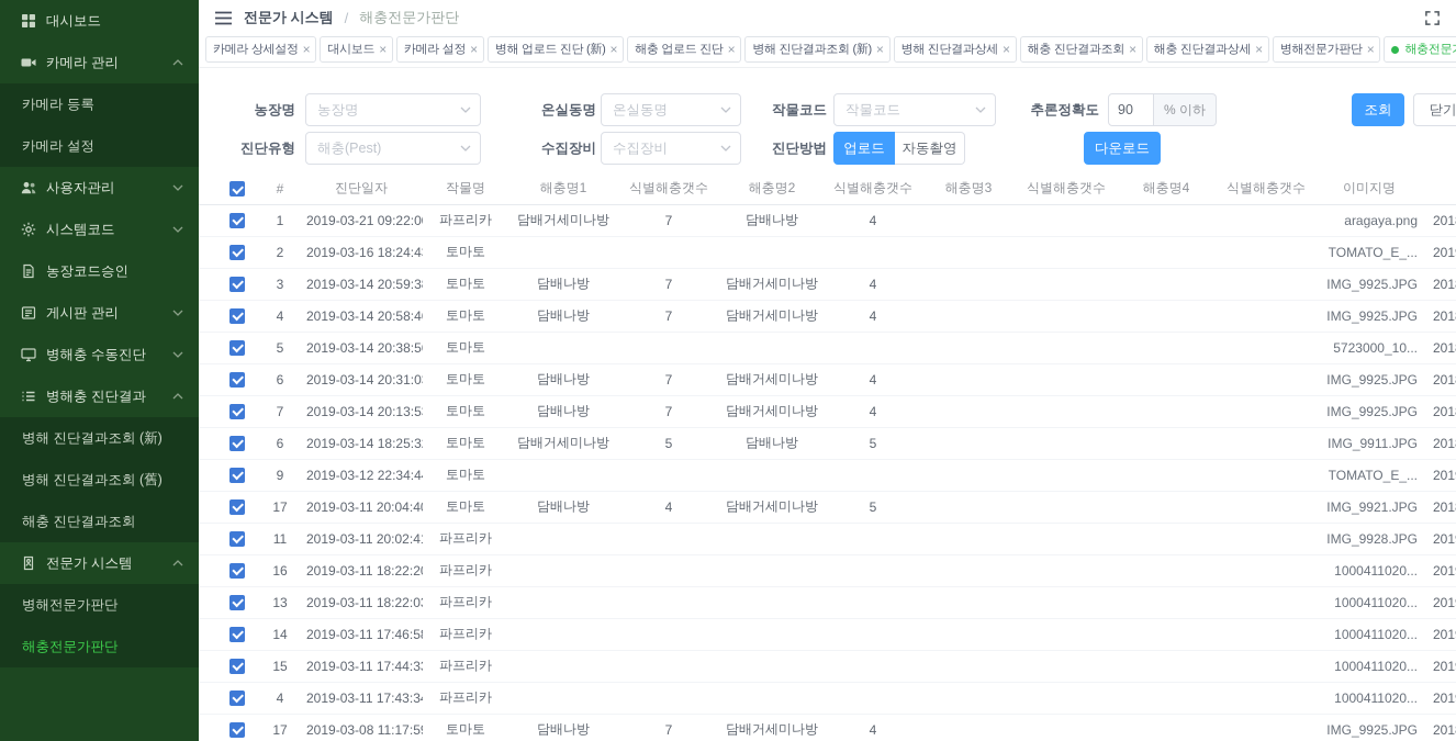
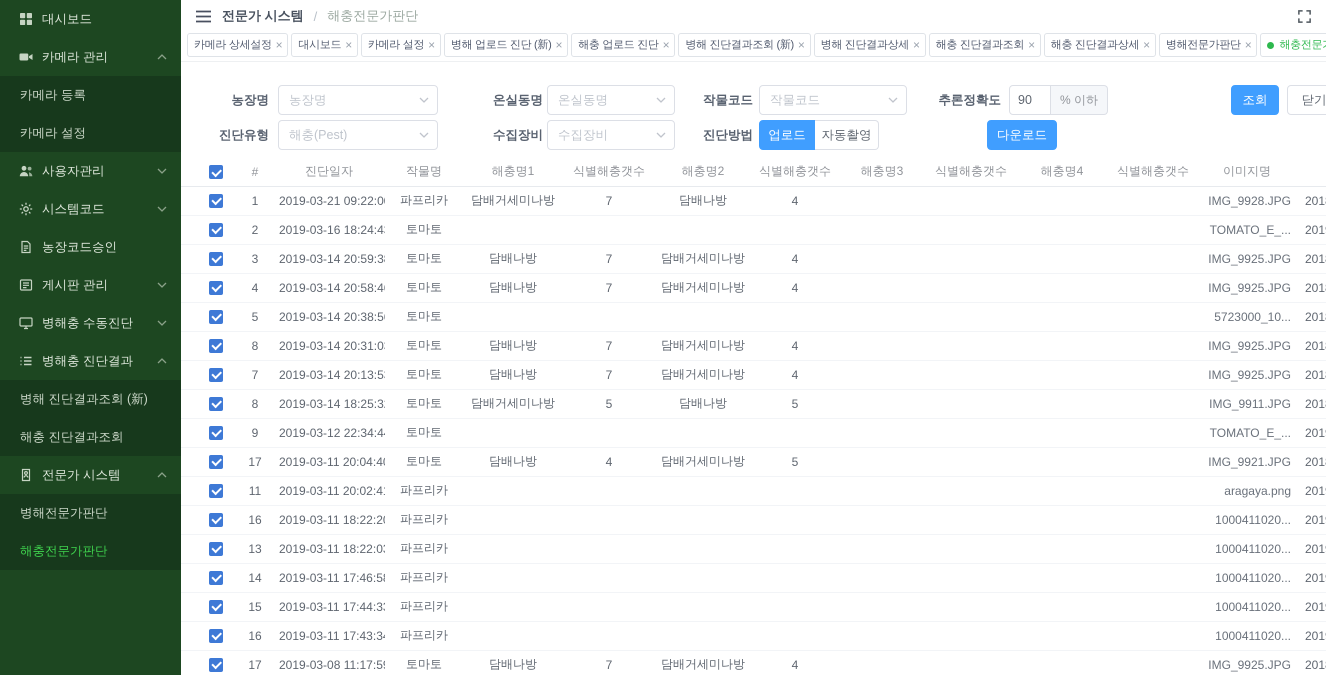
  대시보드
  카메라 관리
  카메라 등록
  카메라 설정
  사용자관리
  시스템코드
  농장코드승인
  게시판 관리
  병해충 수동진단
  병해충 진단결과
  병해 진단결과조회 (新)
- 병해 진단결과조회 (舊)
  해충 진단결과조회
  전문가 시스템
  병해전문가판단
  해충전문가판단
  전문가 시스템
  /
  해충전문가판단
  카메라 상세설정
  ×
  대시보드
  ×
  카메라 설정
  ×
  병해 업로드 진단 (新)
  ×
  해충 업로드 진단
  ×
  병해 진단결과조회 (新)
  ×
  병해 진단결과상세
  ×
  해충 진단결과조회
  ×
  해충 진단결과상세
  ×
  병해전문가판단
  ×
  농장명
  농장명
  온실동명
  온실동명
  작물코드
  작물코드
  추론정확도
  90
  % 이하
  조회
  닫기
  진단유형
  해충(Pest)
  수집장비
  수집장비
  진단방법
  업로드
  자동촬영
  다운로드
  	#	진단일자	작물명	해충명1	식별해충갯수	해충명2	식별해충갯수	해충명3	식별해충갯수	해충명4	식별해충갯수	이미지명
- 	1	2019-03-21 09:22:0	파프리카	담배거세미나방	7	담배나방	4					aragaya.png	201
+ 	1	2019-03-21 09:22:0	파프리카	담배거세미나방	7	담배나방	4					IMG_9928.JPG	201
  	2	2019-03-16 18:24:4	토마토									TOMATO_E_...	201
  	3	2019-03-14 20:59:3	토마토	담배나방	7	담배거세미나방	4					IMG_9925.JPG	201
  	4	2019-03-14 20:58:4	토마토	담배나방	7	담배거세미나방	4					IMG_9925.JPG	201
  	5	2019-03-14 20:38:5	토마토									5723000_10...	201
- 	6	2019-03-14 20:31:0	토마토	담배나방	7	담배거세미나방	4					IMG_9925.JPG	201
+ 	8	2019-03-14 20:31:0	토마토	담배나방	7	담배거세미나방	4					IMG_9925.JPG	201
  	7	2019-03-14 20:13:5	토마토	담배나방	7	담배거세미나방	4					IMG_9925.JPG	201
- 	6	2019-03-14 18:25:3	토마토	담배거세미나방	5	담배나방	5					IMG_9911.JPG	201
+ 	8	2019-03-14 18:25:3	토마토	담배거세미나방	5	담배나방	5					IMG_9911.JPG	201
  	9	2019-03-12 22:34:4	토마토									TOMATO_E_...	201
  	17	2019-03-11 20:04:4	토마토	담배나방	4	담배거세미나방	5					IMG_9921.JPG	201
- 	11	2019-03-11 20:02:4	파프리카									IMG_9928.JPG	201
+ 	11	2019-03-11 20:02:4	파프리카									aragaya.png	201
  	16	2019-03-11 18:22:2	파프리카									1000411020...	201
  	13	2019-03-11 18:22:0	파프리카									1000411020...	201
  	14	2019-03-11 17:46:5	파프리카									1000411020...	201
  	15	2019-03-11 17:44:3	파프리카									1000411020...	201
- 	4	2019-03-11 17:43:3	파프리카									1000411020...	201
+ 	16	2019-03-11 17:43:3	파프리카									1000411020...	201
  	17	2019-03-08 11:17:5	토마토	담배나방	7	담배거세미나방	4					IMG_9925.JPG	201
